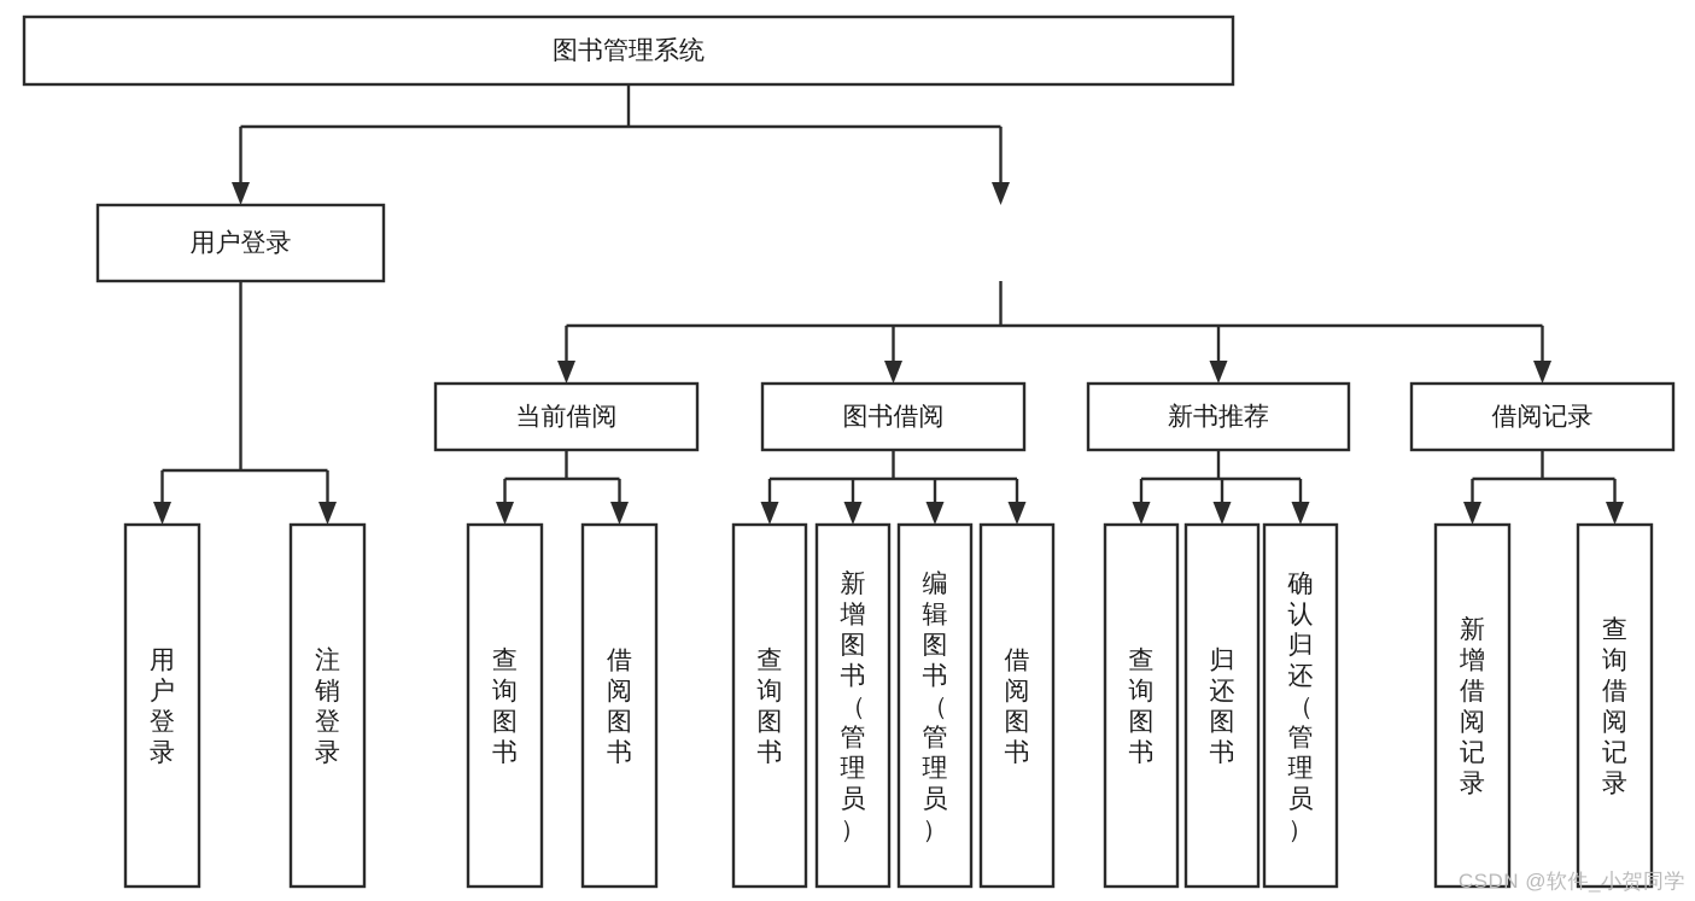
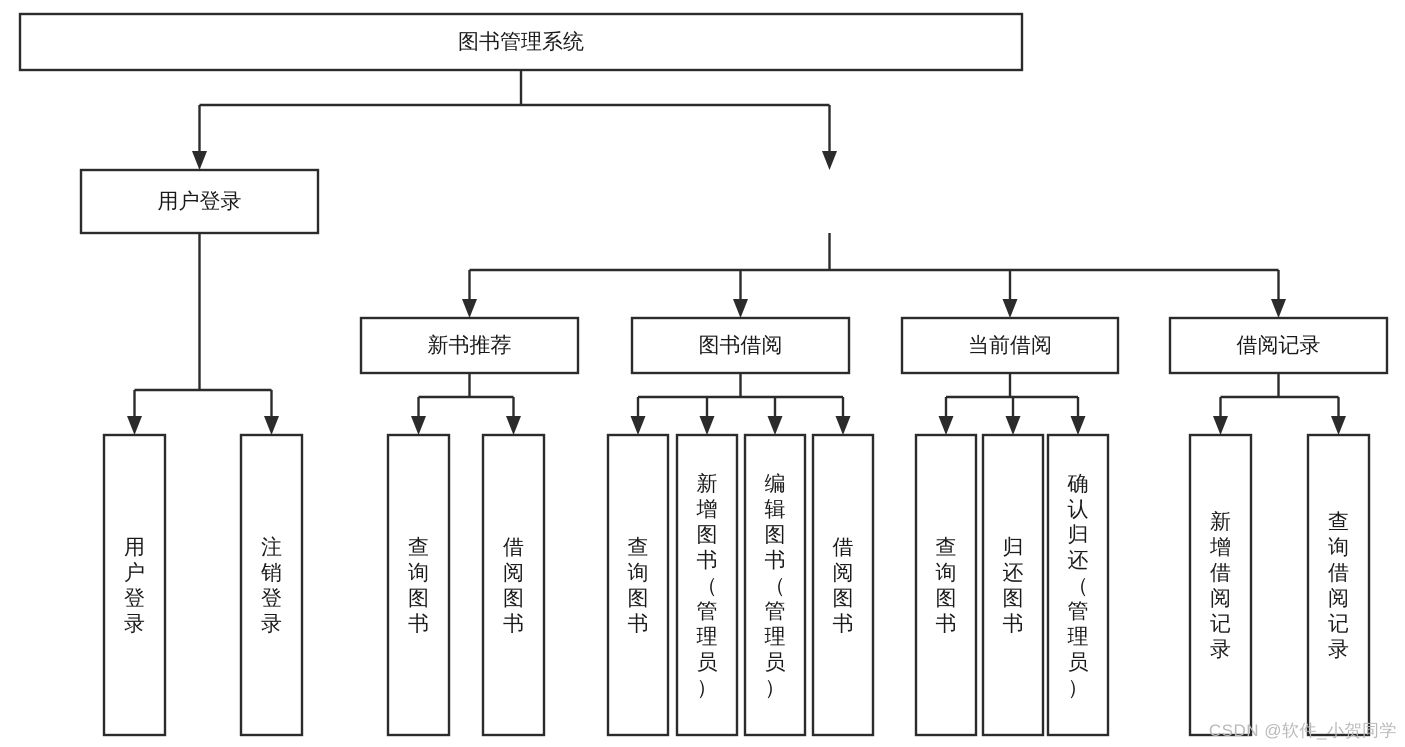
  图书管理系统
  用户登录
- 当前借阅
+ 新书推荐
  图书借阅
- 新书推荐
+ 当前借阅
  借阅记录
  用户登录
  注销登录
  查询图书
  借阅图书
  查询图书
  新增图书（管理员）
  编辑图书（管理员）
  借阅图书
  查询图书
  归还图书
  确认归还（管理员）
  新增借阅记录
  查询借阅记录
  CSDN @软件_小贺同学
